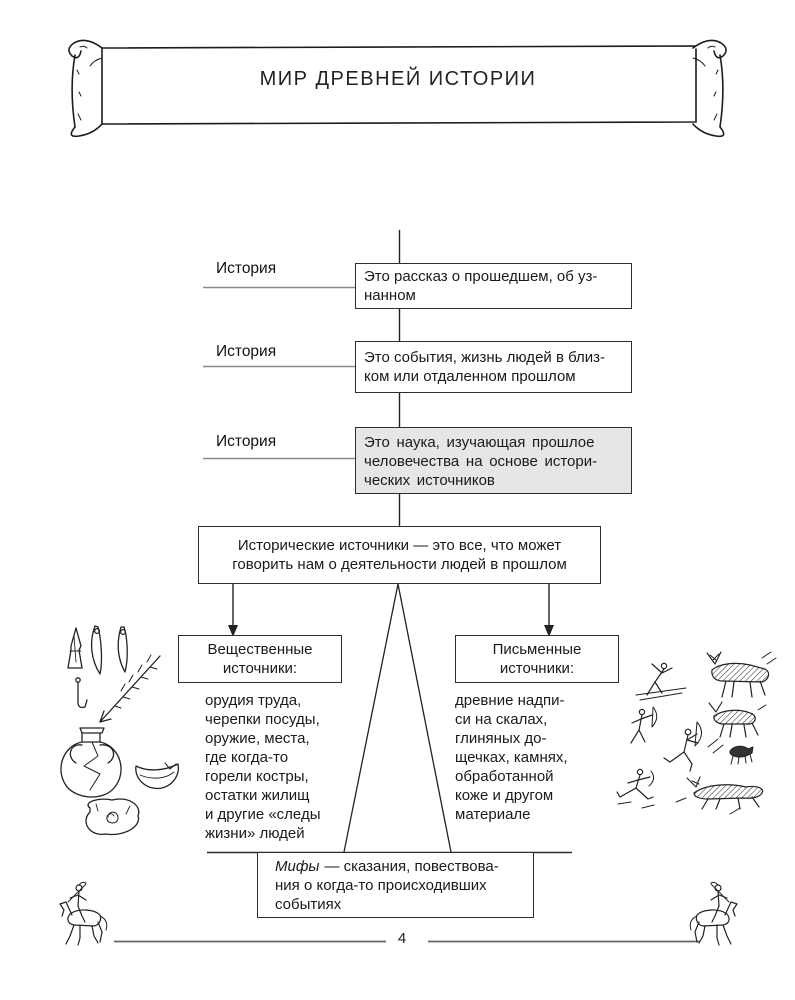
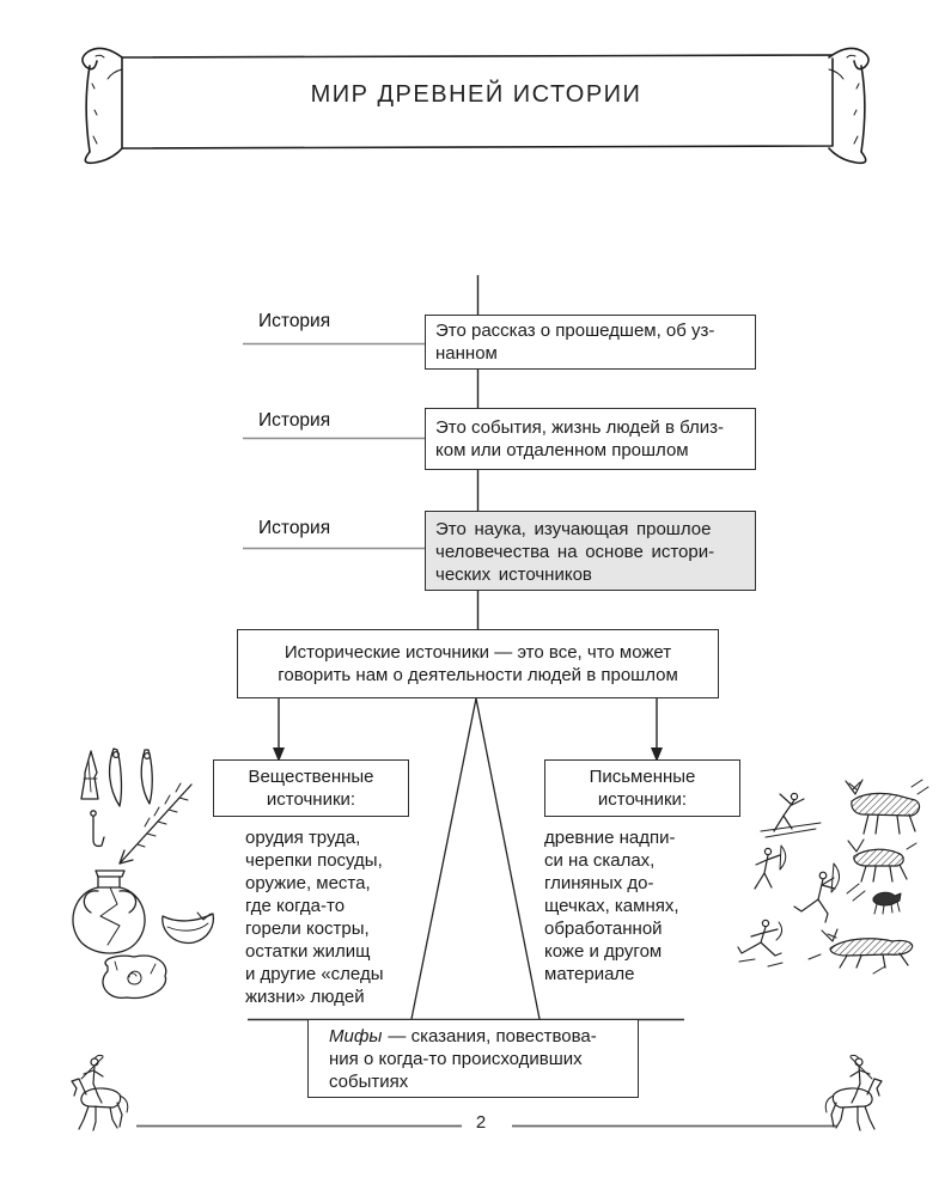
  МИР ДРЕВНЕЙ ИСТОРИИ
  История
  Это рассказ о прошедшем, об уз-
  нанном
  История
  Это события, жизнь людей в близ-
  ком или отдаленном прошлом
  История
  Это наука, изучающая прошлое
  человечества на основе истори-
  ческих источников
  Исторические источники — это все, что может
  говорить нам о деятельности людей в прошлом
  Вещественные
  источники:
  Письменные
  источники:
  орудия труда,
  черепки посуды,
  оружие, места,
  где когда-то
  горели костры,
  остатки жилищ
  и другие «следы
  жизни» людей
  древние надпи-
  си на скалах,
  глиняных до-
  щечках, камнях,
  обработанной
  коже и другом
  материале
  Мифы — сказания, повествова-
  ния о когда-то происходивших
  событиях
- 4
+ 2
